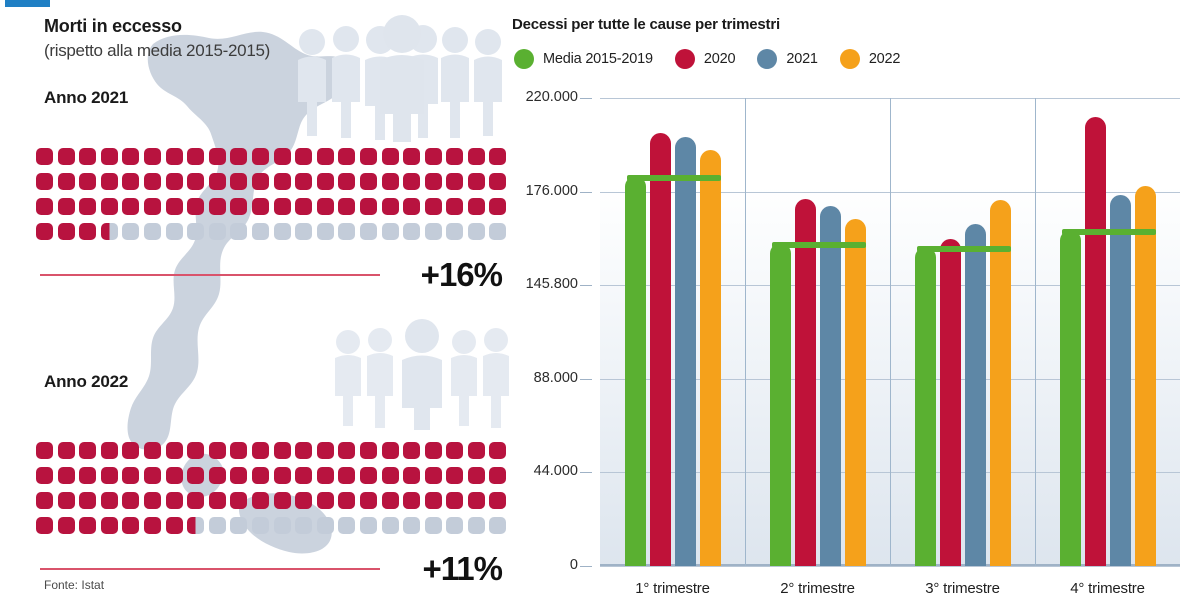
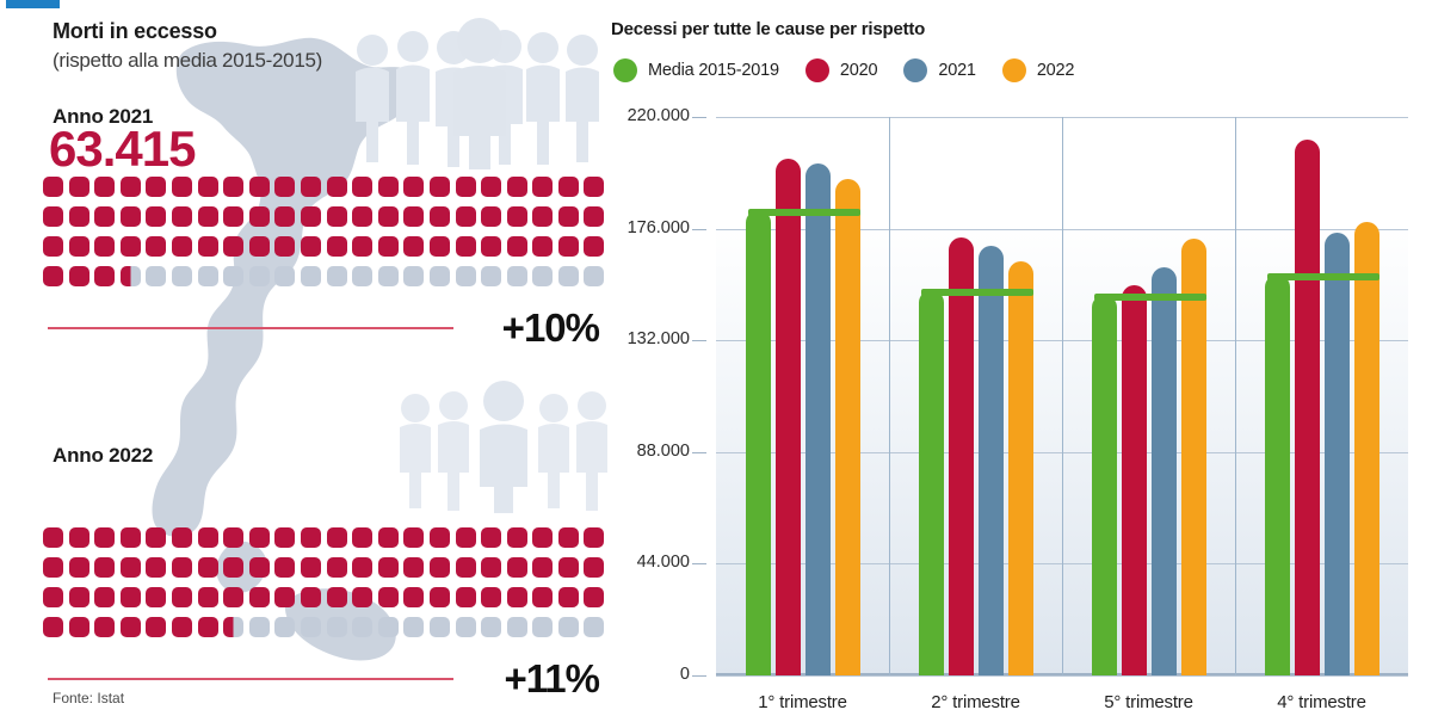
  Morti in eccesso
  (rispetto alla media 2015-2015)
  Anno 2021
+ 63.415
- +16%
+ +10%
  Anno 2022
  +11%
  Fonte: Istat
- Decessi per tutte le cause per trimestri
+ Decessi per tutte le cause per rispetto
  Media 2015-2019
  2020
  2021
  2022
  0
  44.000
  88.000
- 145.800
+ 132.000
  176.000
  220.000
  1° trimestre
  2° trimestre
- 3° trimestre
+ 5° trimestre
  4° trimestre
